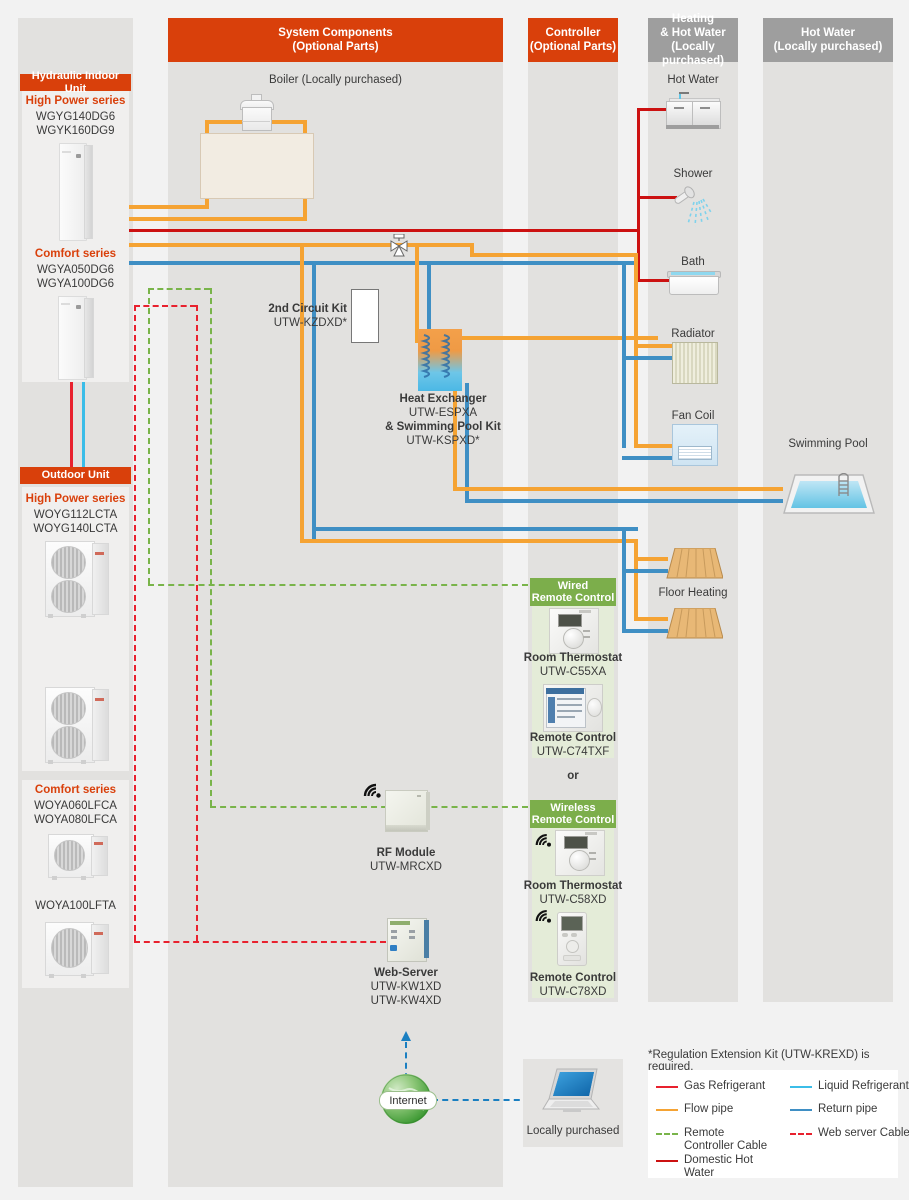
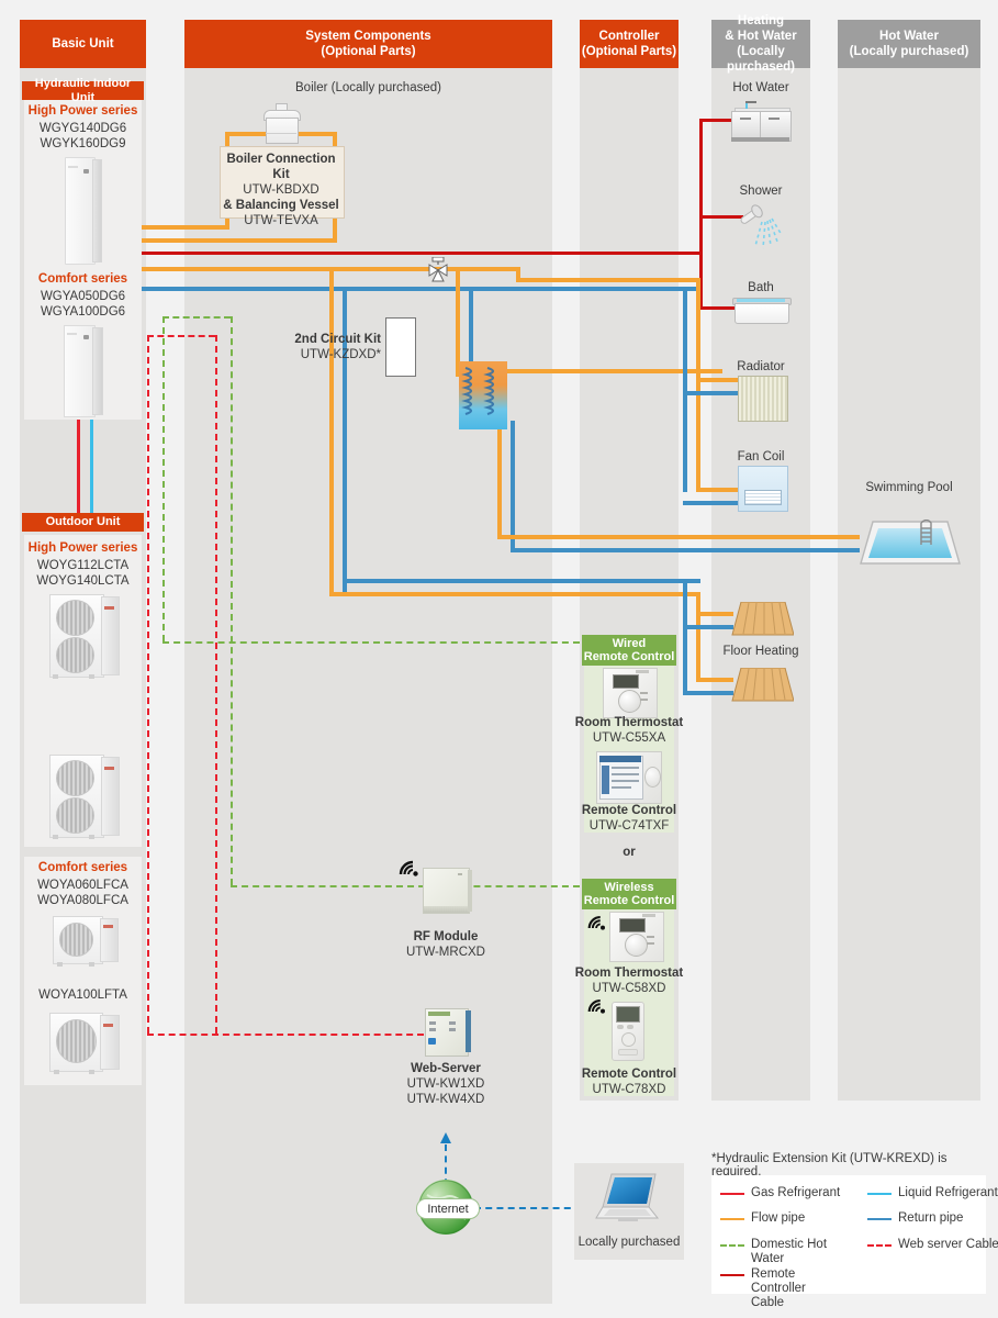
+ Basic Unit
  System Components
  (Optional Parts)
  Controller
  (Optional Parts)
  Heating
  & Hot Water
  (Locally purchased)
  Hot Water
  (Locally purchased)
  Hydraulic Indoor Unit
  High Power series
  WGYG140DG6
  WGYK160DG9
  Comfort series
  WGYA050DG6
  WGYA100DG6
  Outdoor Unit
  High Power series
  WOYG112LCTA
  WOYG140LCTA
  Comfort series
  WOYA060LFCA
  WOYA080LFCA
  WOYA100LFTA
  Boiler (Locally purchased)
+ Boiler Connection Kit
+ UTW-KBDXD
+ & Balancing Vessel
+ UTW-TEVXA
  2nd Circuit Kit
  UTW-KZDXD*
- Heat Exchanger
- UTW-ESPXA
- & Swimming Pool Kit
- UTW-KSPXD*
  RF Module
  UTW-MRCXD
  Web-Server
  UTW-KW1XD
  UTW-KW4XD
  Internet
  Wired
  Remote Control
  Room Thermostat
  UTW-C55XA
  Remote Control
  UTW-C74TXF
  or
  Wireless
  Remote Control
  Room Thermostat
  UTW-C58XD
  Remote Control
  UTW-C78XD
  Hot Water
  Shower
  Bath
  Radiator
  Fan Coil
  Floor Heating
  Swimming Pool
  Locally purchased
- *Regulation Extension Kit (UTW-KREXD) is required.
+ *Hydraulic Extension Kit (UTW-KREXD) is required.
  Gas Refrigerant
  Liquid Refrigerant
  Flow pipe
  Return pipe
- Remote Controller Cable
+ Domestic Hot Water
  Web server Cable
- Domestic Hot Water
+ Remote Controller Cable
